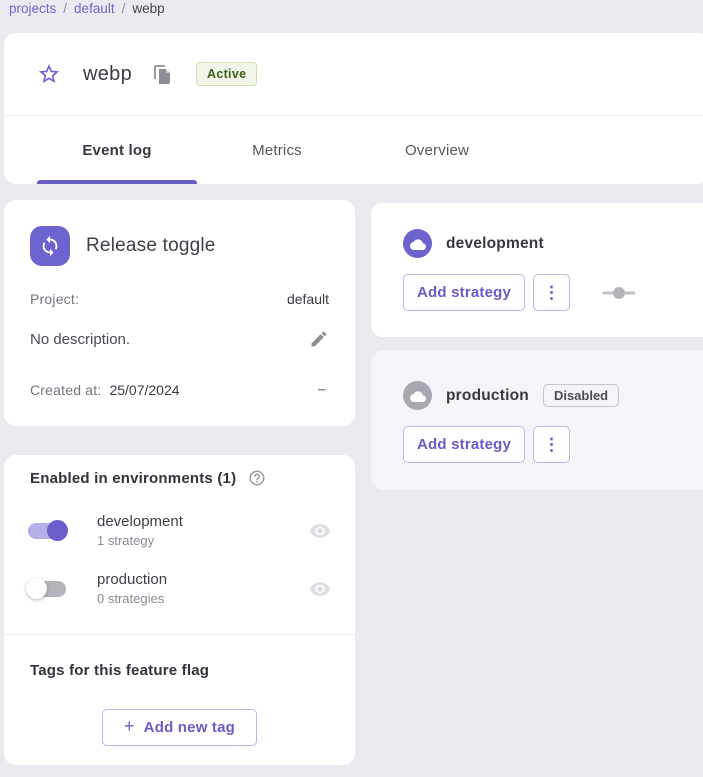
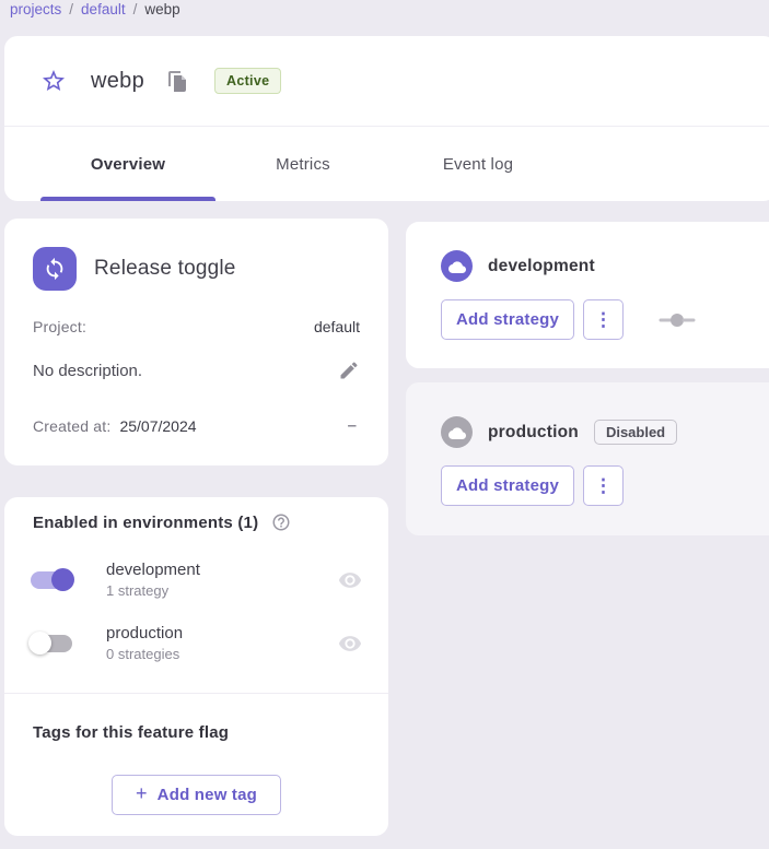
  projects
  /
  default
  /
  webp
  webp
  Active
- Event log
+ Overview
  Metrics
- Overview
+ Event log
  Release toggle
  Project:
  default
  No description.
  Created at:
  25/07/2024
  –
  Enabled in environments (1)
  development
  1 strategy
  production
  0 strategies
  Tags for this feature flag
  +
  Add new tag
  development
  Add strategy
  ⋮
  production
  Disabled
  Add strategy
  ⋮
